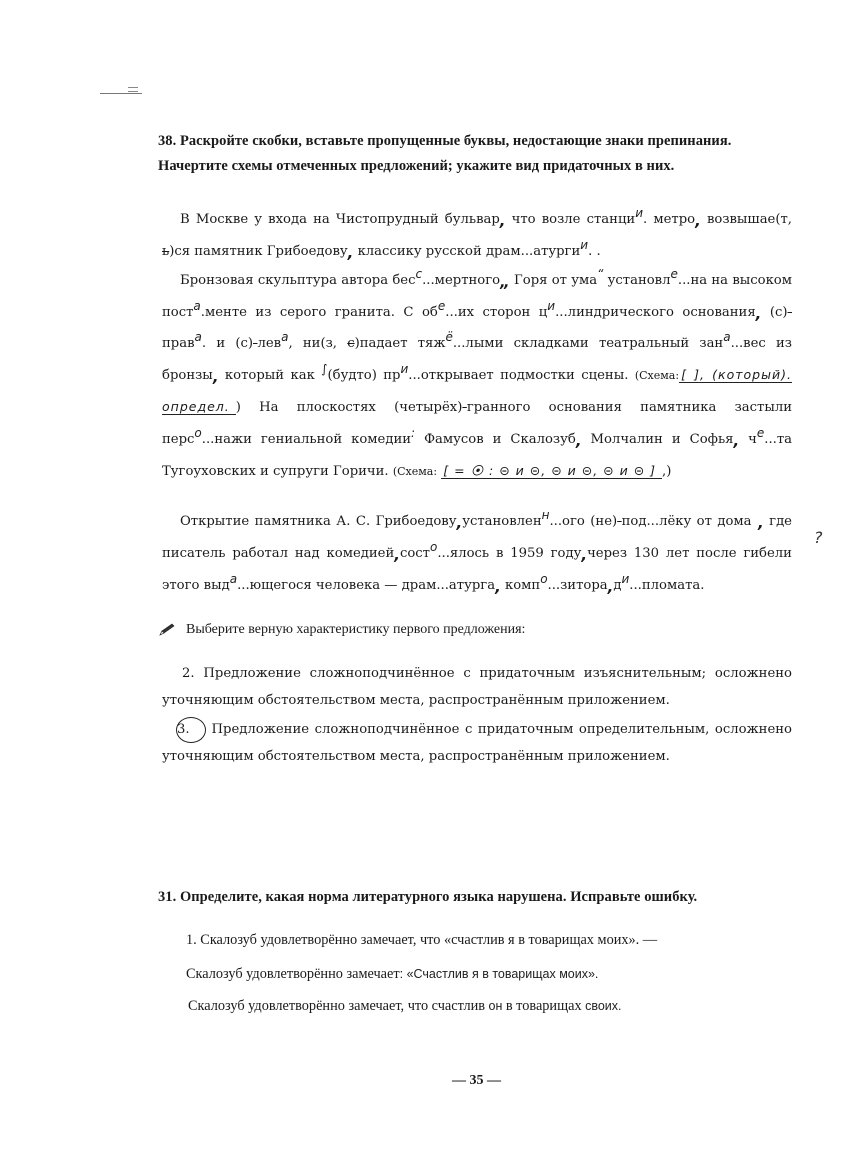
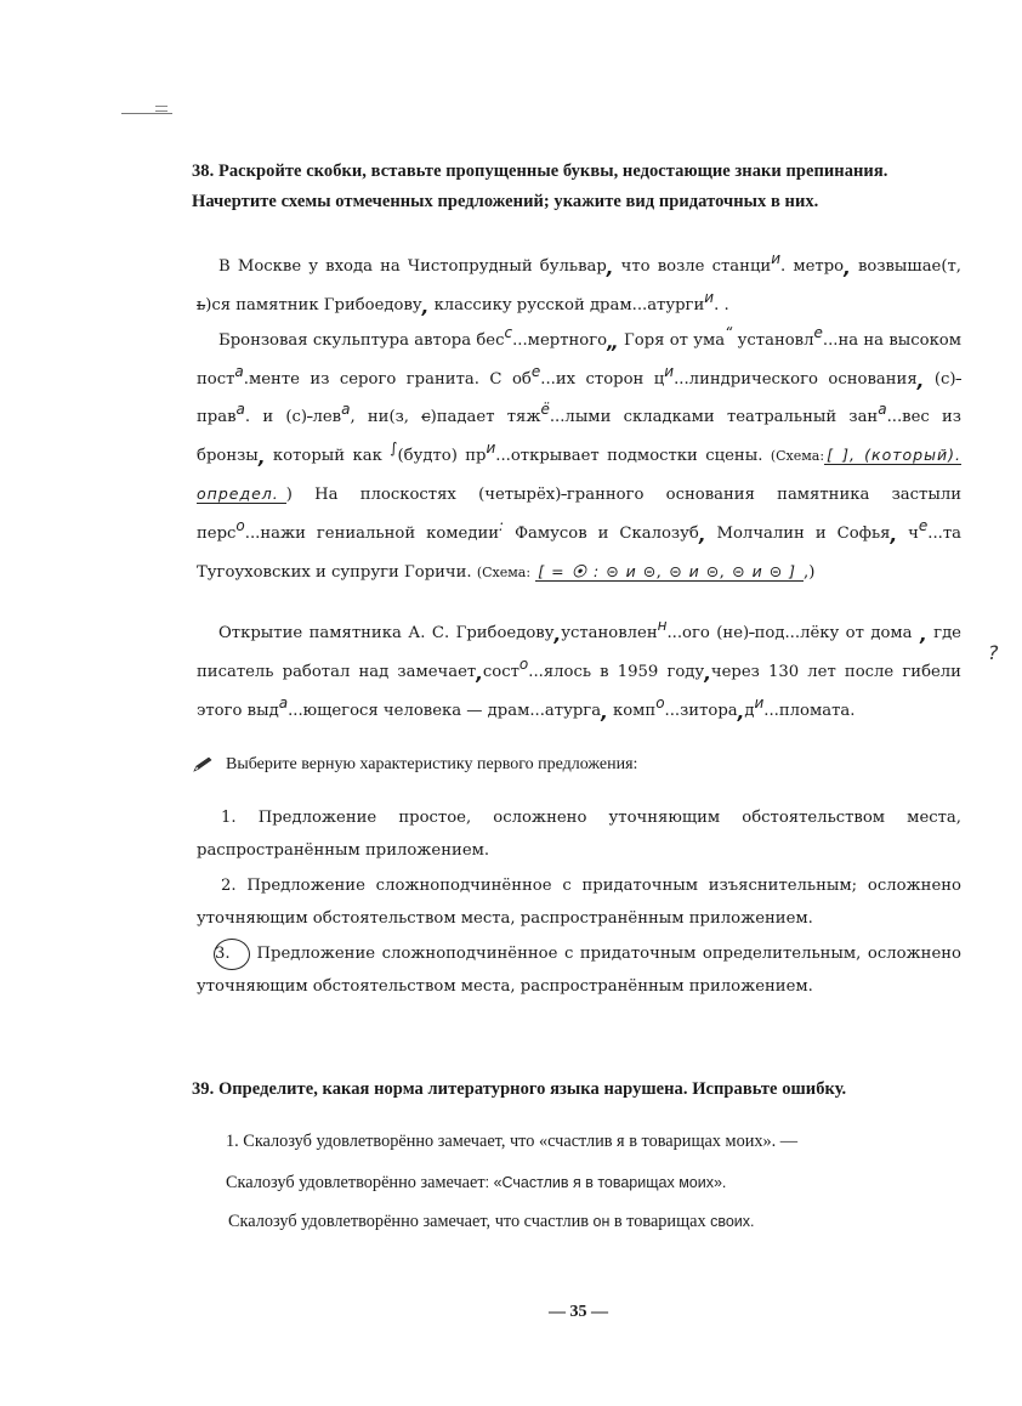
  38. Раскройте скобки, вставьте пропущенные буквы, недостающие знаки препинания. Начертите схемы отмеченных предложений; укажите вид придаточных в них.
  В Москве у входа на Чистопрудный бульвар, что возле станции. метро, возвышае(т, ь)ся памятник Грибоедову, классику русской драм...атургии. .
  Бронзовая скульптура автора бесс...мертного„ Горя от ума“ установле...на на высоком поста.менте из серого гранита. С обе...их сторон ци...линдрического основания, (с)-права. и (с)-лева, ни(з, с)падает тяжё...лыми складками театральный зана...вес из бронзы, который как ∫(будто) при...открывает подмостки сцены. (Схема: [ ], (который). определ. ) На плоскостях (четырёх)-гранного основания памятника застыли персо...нажи гениальной комедии: Фамусов и Скалозуб, Молчалин и Софья, че...та Тугоуховских и супруги Горичи. (Схема: [ = ⦿ : ⊝ и ⊝, ⊝ и ⊝, ⊝ и ⊝ ] ,)
- Открытие памятника А. С. Грибоедову,установленн...ого (не)-под...лёку от дома , где писатель работал над комедией,состо...ялось в 1959 году,через 130 лет после гибели этого выда...ющегося человека — драм...атурга, компо...зитора,ди...пломата.
+ Открытие памятника А. С. Грибоедову,установленн...ого (не)-под...лёку от дома , где писатель работал над замечает,состо...ялось в 1959 году,через 130 лет после гибели этого выда...ющегося человека — драм...атурга, компо...зитора,ди...пломата.
  ?
  Выберите верную характеристику первого предложения:
+ 1. Предложение простое, осложнено уточняющим обстоятельством места, распространённым приложением.
  2. Предложение сложноподчинённое с придаточным изъяснительным; осложнено уточняющим обстоятельством места, распространённым приложением.
  3. Предложение сложноподчинённое с придаточным определительным, осложнено уточняющим обстоятельством места, распространённым приложением.
- 31. Определите, какая норма литературного языка нарушена. Исправьте ошибку.
+ 39. Определите, какая норма литературного языка нарушена. Исправьте ошибку.
  1. Скалозуб удовлетворённо замечает, что «счастлив я в товарищах моих». —
  Скалозуб удовлетворённо замечает: «Счастлив я в товарищах моих».
  Скалозуб удовлетворённо замечает, что счастлив он в товарищах своих.
  — 35 —
